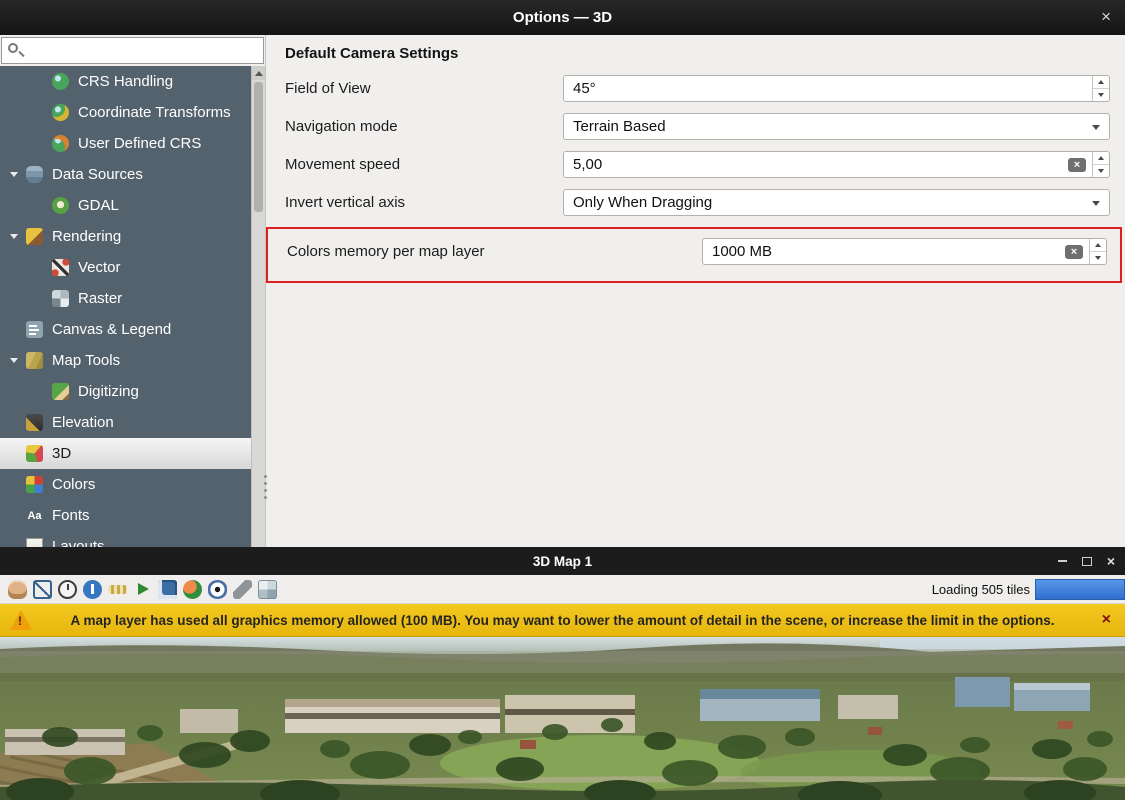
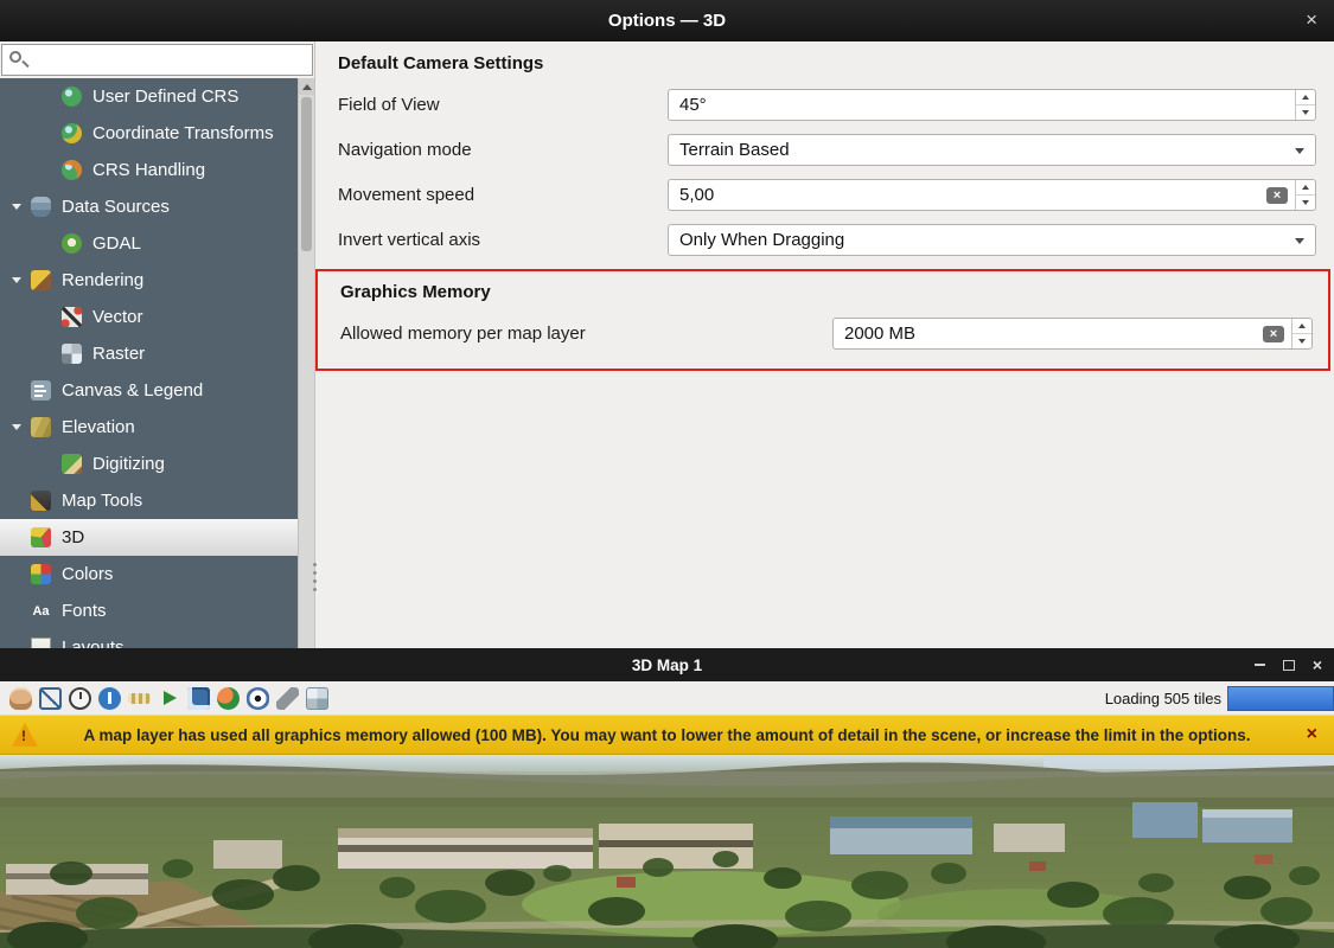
  Options — 3D
  ×
- CRS Handling
+ User Defined CRS
  Coordinate Transforms
- User Defined CRS
+ CRS Handling
  Data Sources
  GDAL
  Rendering
  Vector
  Raster
  Canvas & Legend
- Map Tools
+ Elevation
  Digitizing
- Elevation
+ Map Tools
  3D
  Colors
  Aa
  Fonts
  Default Camera Settings
  Field of View
  45°
  Navigation mode
  Terrain Based
  Movement speed
  5,00
  ×
  Invert vertical axis
  Only When Dragging
+ Graphics Memory
- Colors memory per map layer
+ Allowed memory per map layer
- 1000 MB
+ 2000 MB
  ×
  3D Map 1
  ×
  Loading 505 tiles
  !
  A map layer has used all graphics memory allowed (100 MB). You may want to lower the amount of detail in the scene, or increase the limit in the options.
  ×
